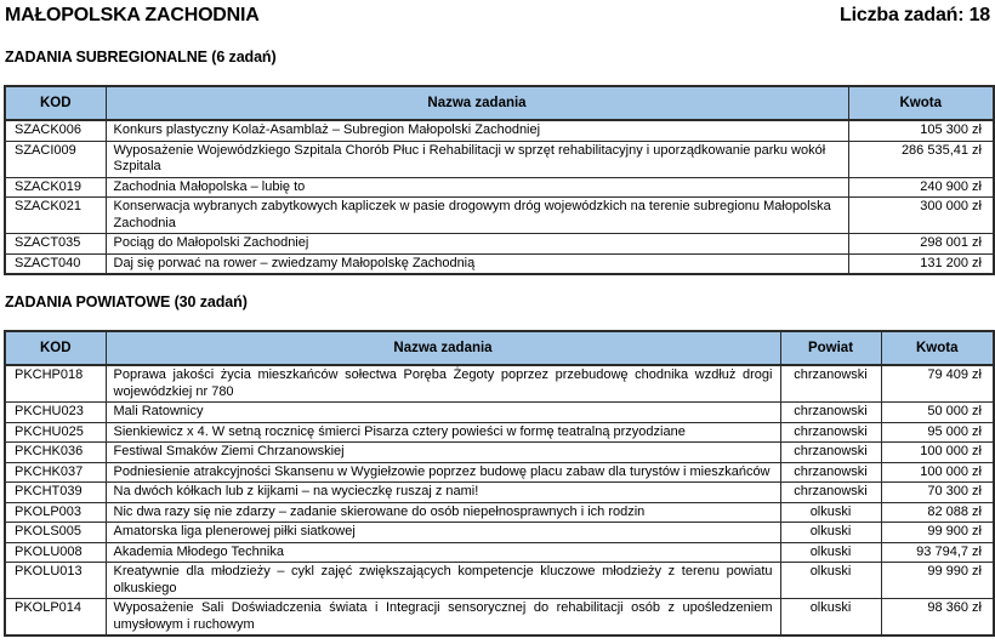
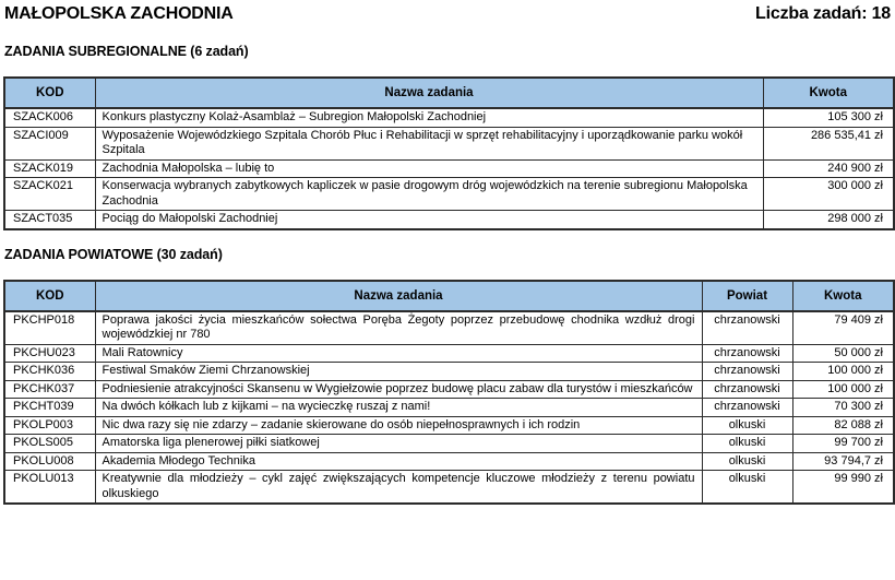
  MAŁOPOLSKA ZACHODNIA
  Liczba zadań: 18
  ZADANIA SUBREGIONALNE (6 zadań)
  KOD	Nazwa zadania	Kwota
  SZACK006	Konkurs plastyczny Kolaż-Asamblaż – Subregion Małopolski Zachodniej	105 300 zł
  SZACI009	Wyposażenie Wojewódzkiego Szpitala Chorób Płuc i Rehabilitacji w sprzęt rehabilitacyjny i uporządkowanie parku wokół Szpitala	286 535,41 zł
  SZACK019	Zachodnia Małopolska – lubię to	240 900 zł
  SZACK021	Konserwacja wybranych zabytkowych kapliczek w pasie drogowym dróg wojewódzkich na terenie subregionu Małopolska Zachodnia	300 000 zł
- SZACT035	Pociąg do Małopolski Zachodniej	298 001 zł
+ SZACT035	Pociąg do Małopolski Zachodniej	298 000 zł
- SZACT040	Daj się porwać na rower – zwiedzamy Małopolskę Zachodnią	131 200 zł
  ZADANIA POWIATOWE (30 zadań)
  KOD	Nazwa zadania	Powiat	Kwota
  PKCHP018	Poprawa jakości życia mieszkańców sołectwa Poręba Żegoty poprzez przebudowę chodnika wzdłuż drogi wojewódzkiej nr 780	chrzanowski	79 409 zł
  PKCHU023	Mali Ratownicy	chrzanowski	50 000 zł
- PKCHU025	Sienkiewicz x 4. W setną rocznicę śmierci Pisarza cztery powieści w formę teatralną przyodziane	chrzanowski	95 000 zł
  PKCHK036	Festiwal Smaków Ziemi Chrzanowskiej	chrzanowski	100 000 zł
  PKCHK037	Podniesienie atrakcyjności Skansenu w Wygiełzowie poprzez budowę placu zabaw dla turystów i mieszkańców	chrzanowski	100 000 zł
  PKCHT039	Na dwóch kółkach lub z kijkami – na wycieczkę ruszaj z nami!	chrzanowski	70 300 zł
  PKOLP003	Nic dwa razy się nie zdarzy – zadanie skierowane do osób niepełnosprawnych i ich rodzin	olkuski	82 088 zł
- PKOLS005	Amatorska liga plenerowej piłki siatkowej	olkuski	99 900 zł
+ PKOLS005	Amatorska liga plenerowej piłki siatkowej	olkuski	99 700 zł
  PKOLU008	Akademia Młodego Technika	olkuski	93 794,7 zł
  PKOLU013	Kreatywnie dla młodzieży – cykl zajęć zwiększających kompetencje kluczowe młodzieży z terenu powiatu olkuskiego	olkuski	99 990 zł
- PKOLP014	Wyposażenie Sali Doświadczenia świata i Integracji sensorycznej do rehabilitacji osób z upośledzeniem umysłowym i ruchowym	olkuski	98 360 zł
